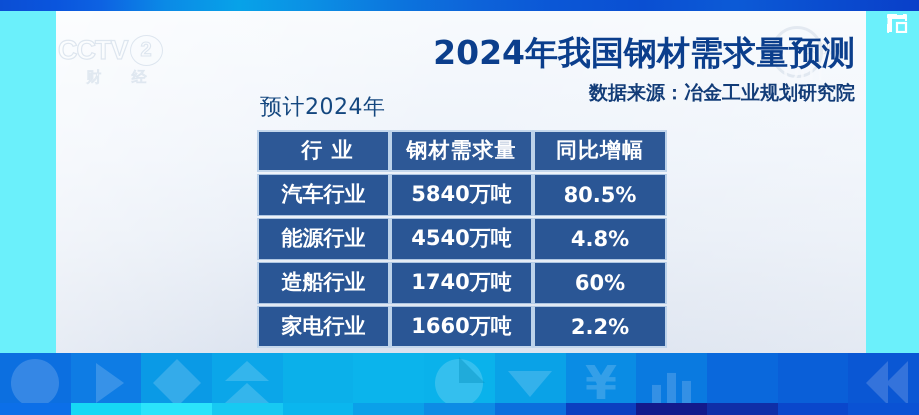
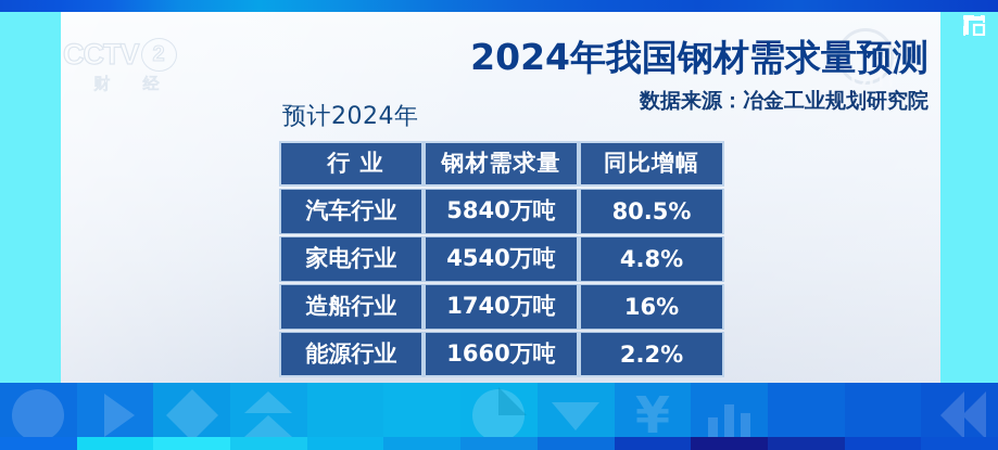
  CCTV
  2
  财 经
  央视网
  om
  2024年我国钢材需求量预测
  数据来源：冶金工业规划研究院
  预计2024年
  行 业	钢材需求量	同比增幅
  汽车行业	5840万吨	80.5%
- 能源行业	4540万吨	4.8%
+ 家电行业	4540万吨	4.8%
- 造船行业	1740万吨	60%
+ 造船行业	1740万吨	16%
- 家电行业	1660万吨	2.2%
+ 能源行业	1660万吨	2.2%
  ¥
